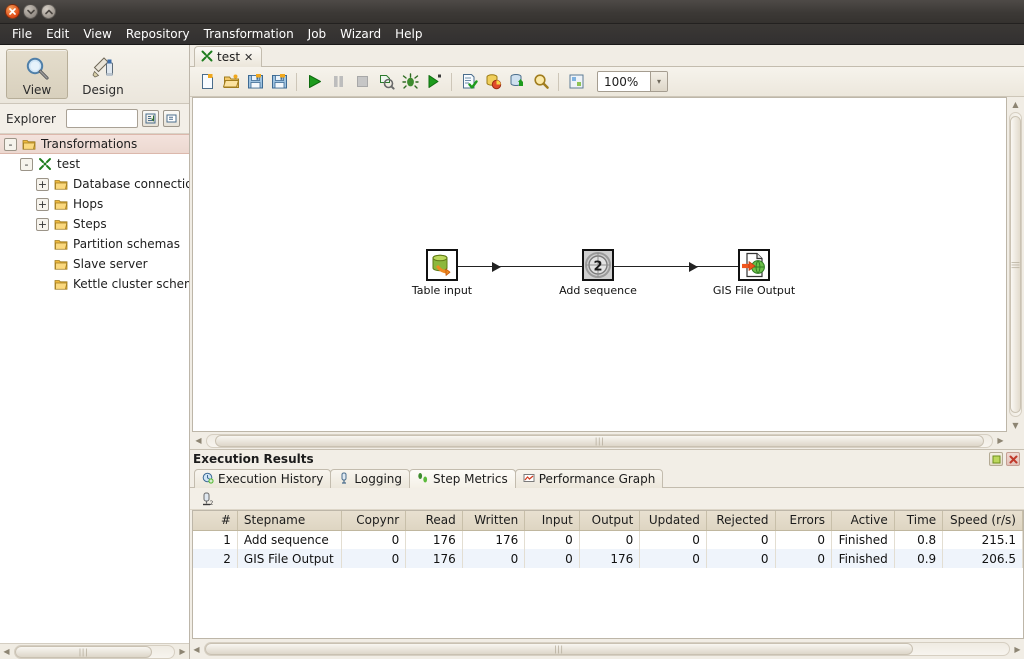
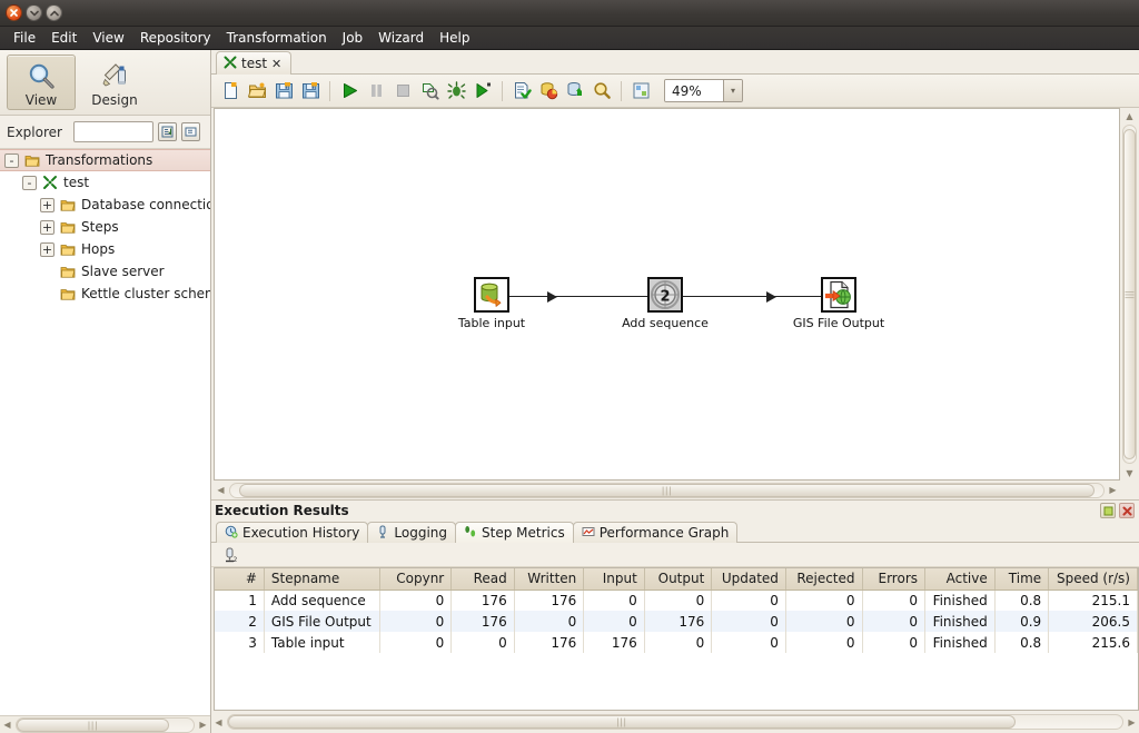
  File
  Edit
  View
  Repository
  Transformation
  Job
  Wizard
  Help
  View
  Design
  Explorer
  -
  Transformations
  -
  test
  +
  Database connectio
  +
- Hops
+ Steps
  +
- Steps
+ Hops
- Partition schemas
  Slave server
  Kettle cluster sche
  ◀
  |||
  ▶
  test
  ✕
- 100%
+ 49%
  ▾
  Table input
  2
  Add sequence
  GIS File Output
  ▲
  ▼
  ◀
  |||
  ▶
  Execution Results
  Execution History
  Logging
  Step Metrics
  Performance Graph
  #	Stepname	Copynr	Read	Written	Input	Output	Updated	Rejected	Errors	Active	Time	Speed (r/s)
  1	Add sequence	0	176	176	0	0	0	0	0	Finished	0.8	215.1
  2	GIS File Output	0	176	0	0	176	0	0	0	Finished	0.9	206.5
+ 3	Table input	0	0	176	176	0	0	0	0	Finished	0.8	215.6
  ◀
  |||
  ▶
